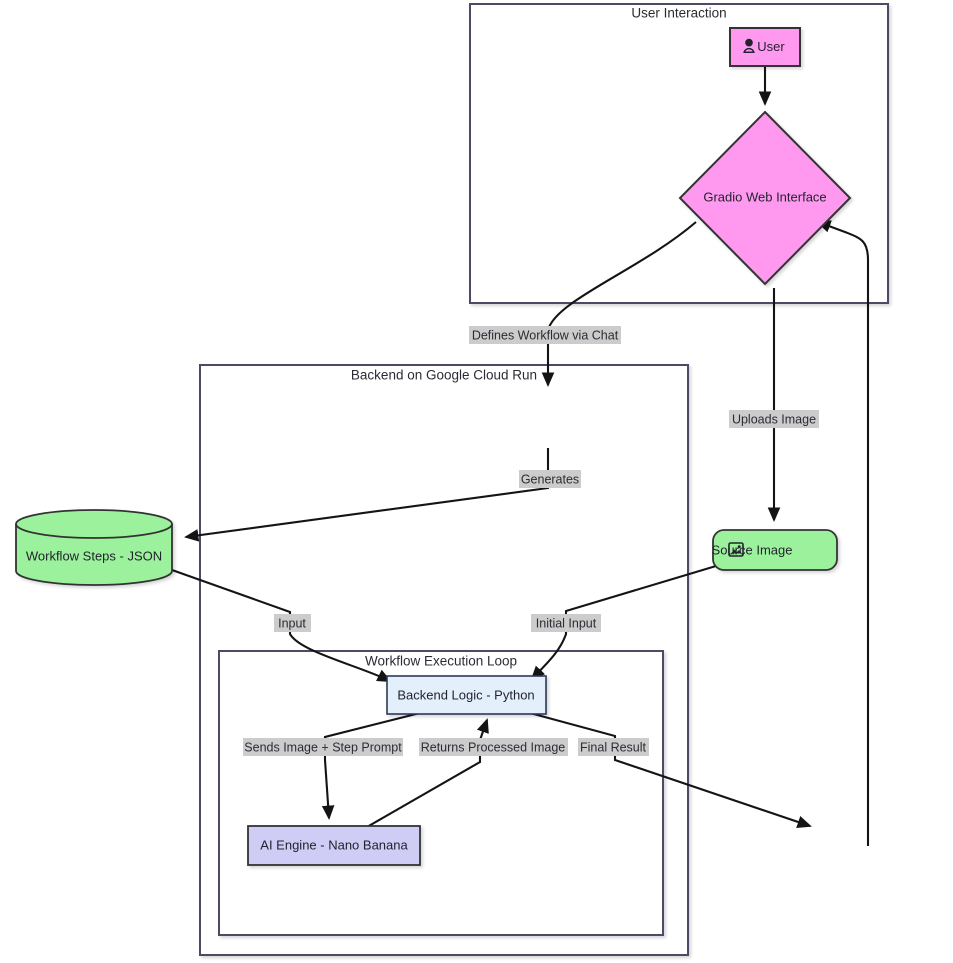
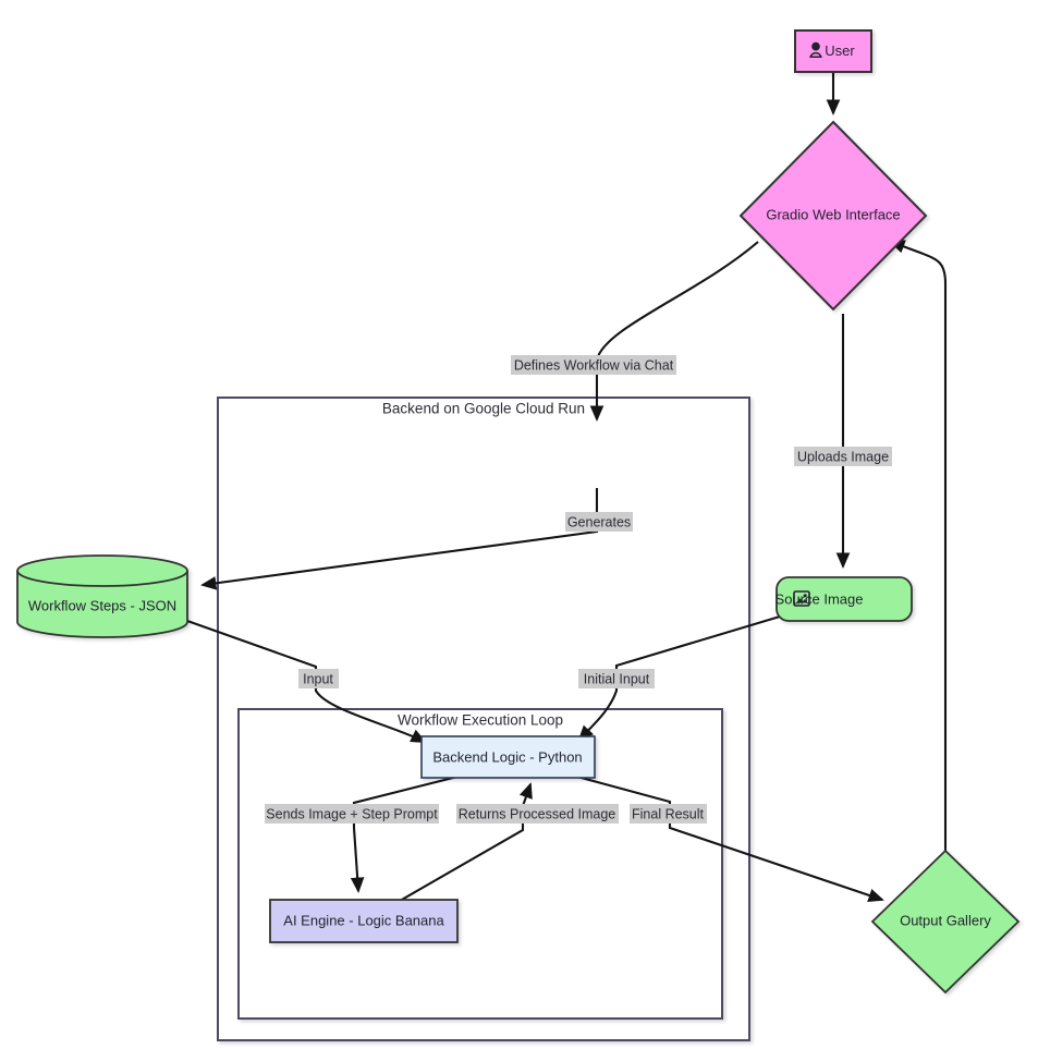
- User Interaction
  Backend on Google Cloud Run
  Workflow Execution Loop
  User
  Gradio Web Interface
  Workflow Steps - JSON
  Source Image
  Backend Logic - Python
- AI Engine - Nano Banana
+ AI Engine - Logic Banana
+ Output Gallery
  Defines Workflow via Chat
  Uploads Image
  Generates
  Input
  Initial Input
  Sends Image + Step Prompt
  Returns Processed Image
  Final Result
